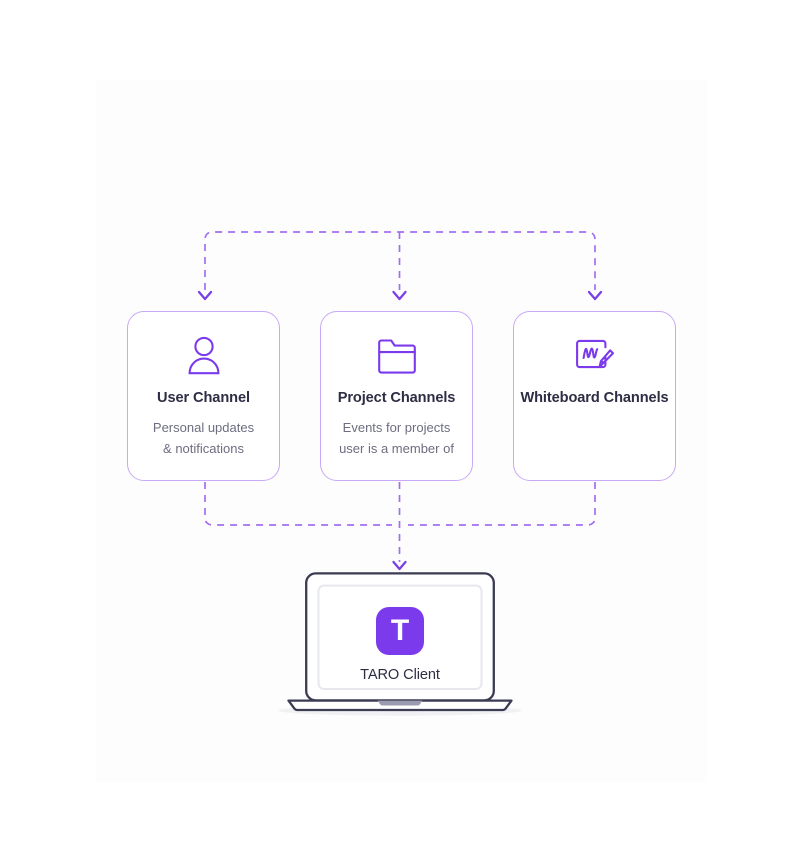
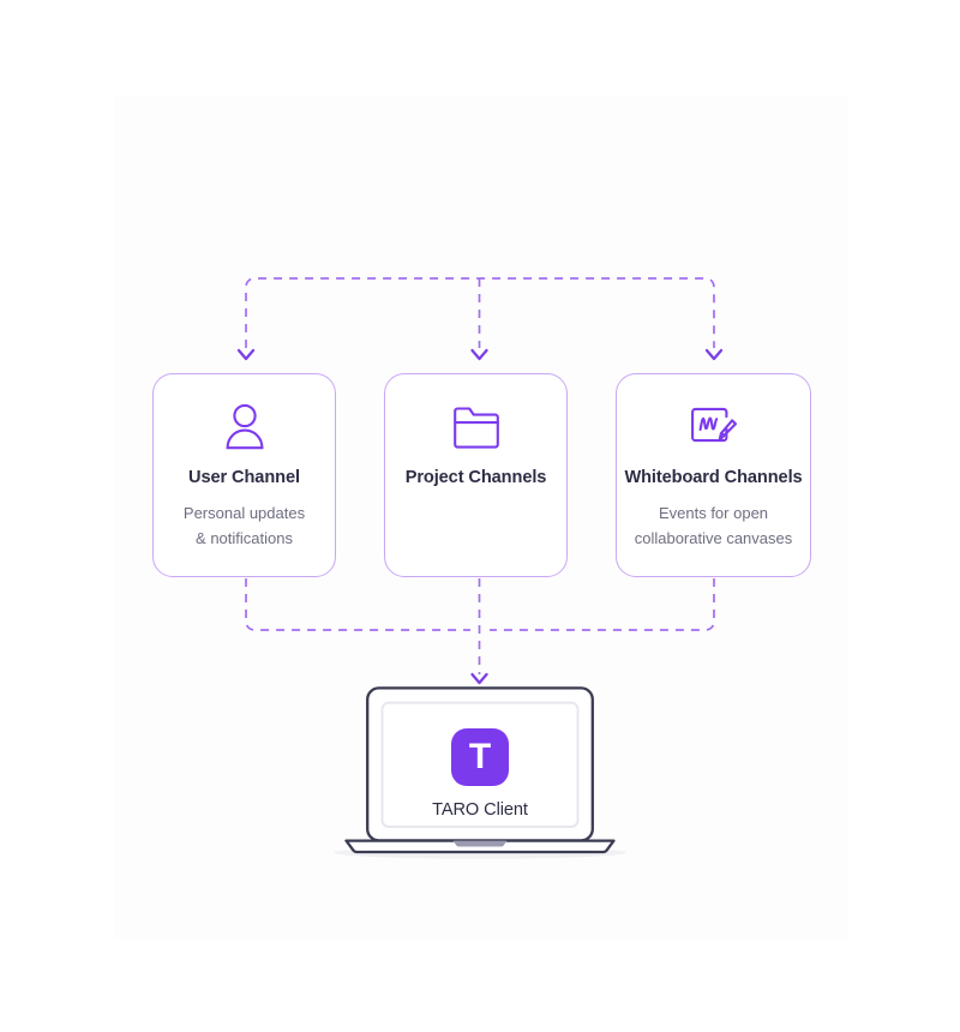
  User Channel
  Personal updates
  & notifications
  Project Channels
- Events for projects
- user is a member of
  Whiteboard Channels
+ Events for open
+ collaborative canvases
  T
  TARO Client
